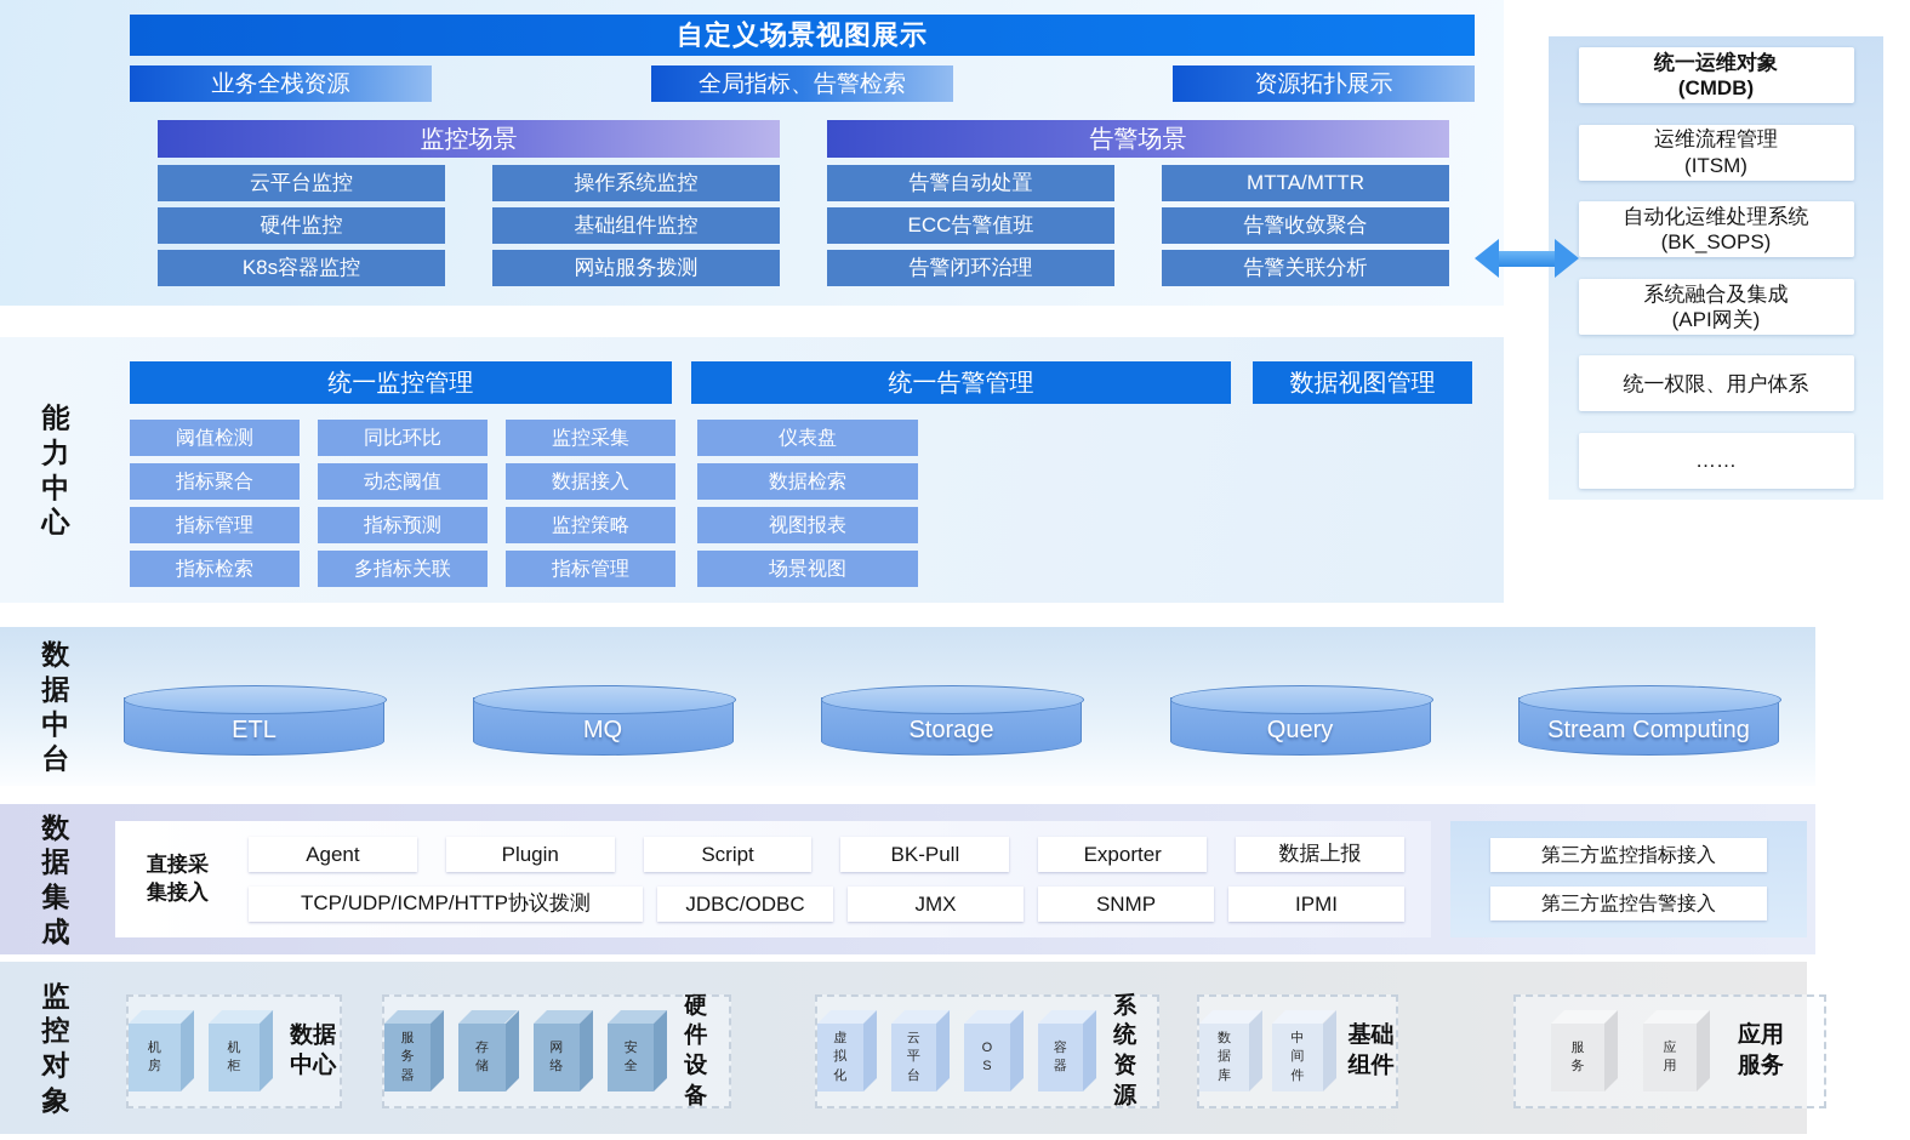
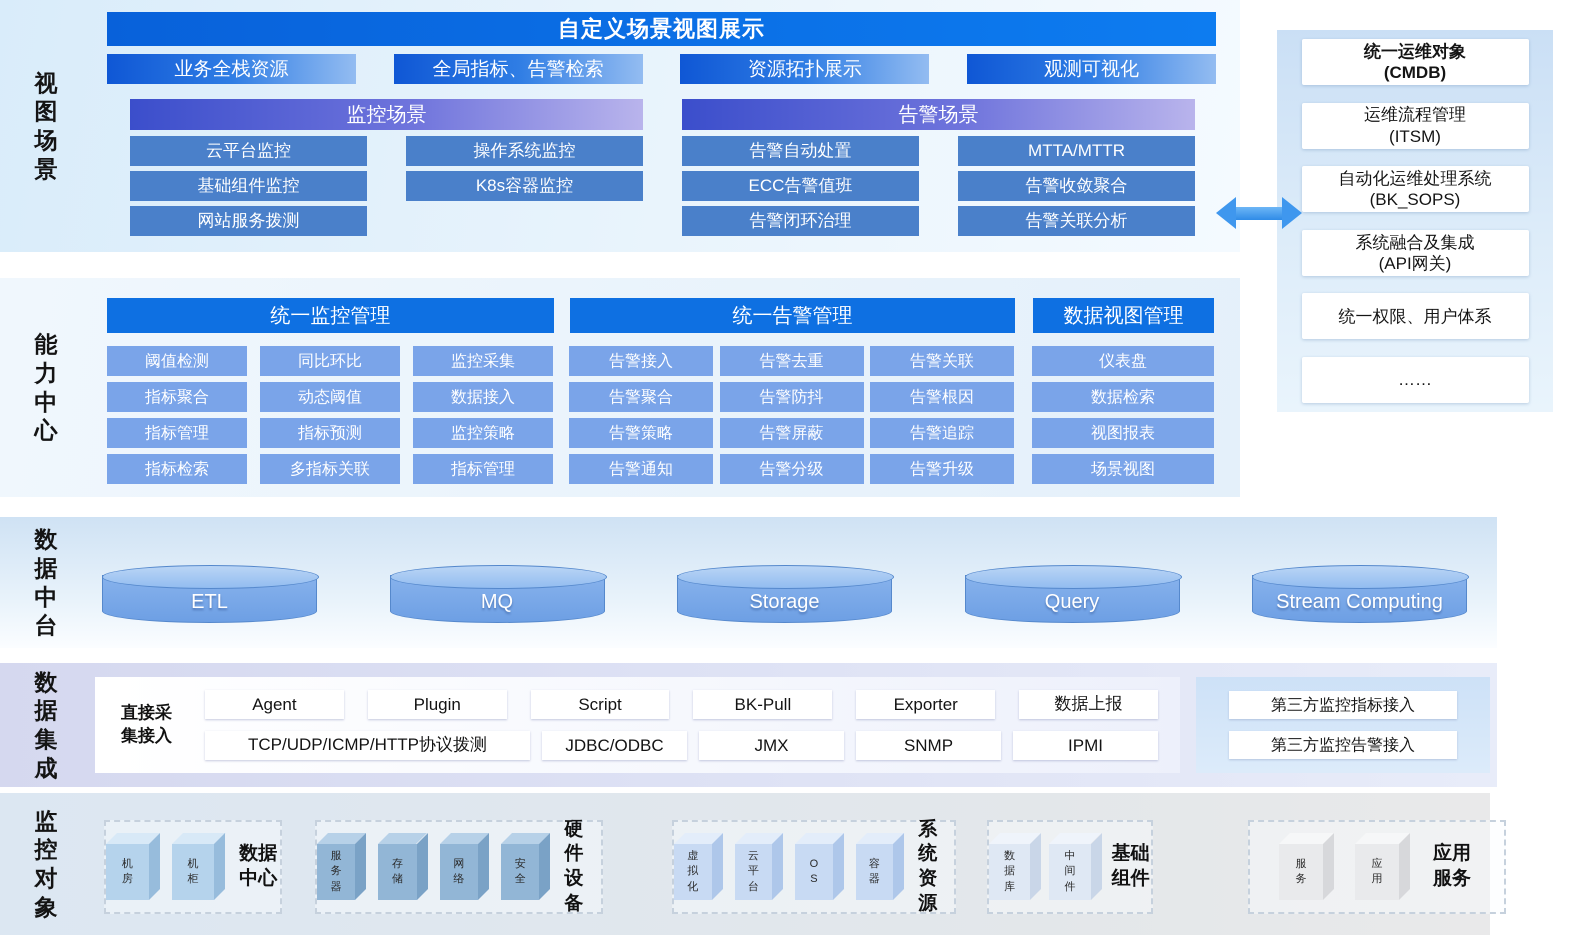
+ 视图场景
  自定义场景视图展示
  业务全栈资源
  全局指标、告警检索
  资源拓扑展示
+ 观测可视化
  监控场景
  云平台监控
  操作系统监控
- 硬件监控
  基础组件监控
  K8s容器监控
  网站服务拨测
  告警场景
  告警自动处置
  MTTA/MTTR
  ECC告警值班
  告警收敛聚合
  告警闭环治理
  告警关联分析
  统一运维对象
  (CMDB)
  运维流程管理
  (ITSM)
  自动化运维处理系统
  (BK_SOPS)
  系统融合及集成
  (API网关)
  统一权限、用户体系
  ……
  能力中心
  统一监控管理
  统一告警管理
  数据视图管理
  阈值检测
  同比环比
  监控采集
  指标聚合
  动态阈值
  数据接入
  指标管理
  指标预测
  监控策略
  指标检索
  多指标关联
  指标管理
+ 告警接入
+ 告警去重
+ 告警关联
+ 告警聚合
+ 告警防抖
+ 告警根因
+ 告警策略
+ 告警屏蔽
+ 告警追踪
+ 告警通知
+ 告警分级
+ 告警升级
  仪表盘
  数据检索
  视图报表
  场景视图
  数据中台
  ETL
  MQ
  Storage
  Query
  Stream Computing
  数据集成
  直接采集接入
  Agent
  Plugin
  Script
  BK-Pull
  Exporter
  数据上报
  TCP/UDP/ICMP/HTTP协议拨测
  JDBC/ODBC
  JMX
  SNMP
  IPMI
  第三方监控指标接入
  第三方监控告警接入
  监控对象
  机房
  机柜
  数据中心
  服务器
  存储
  网络
  安全
  硬件设备
  虚拟化
  云平台
  OS
  容器
  系统资源
  数据库
  中间件
  基础组件
  服务
  应用
  应用服务
